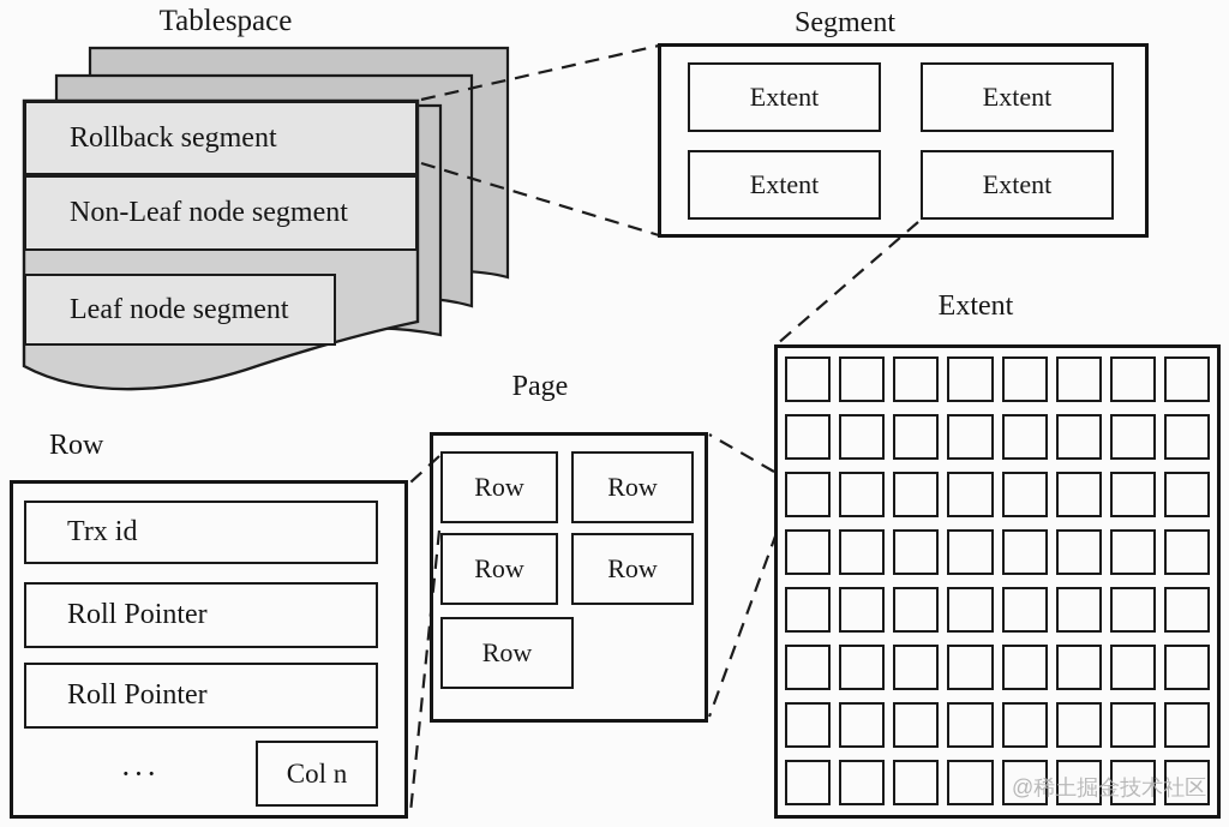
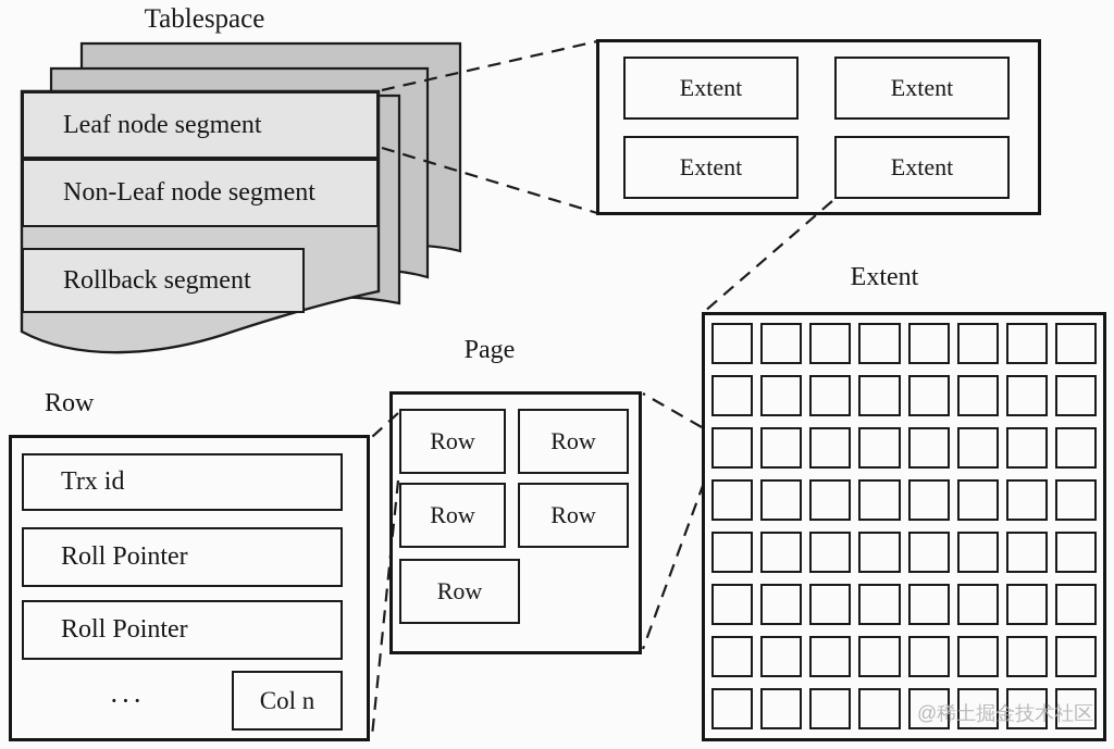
  Tablespace
- Segment
  Extent
  Page
  Row
- Rollback segment
+ Leaf node segment
  Non-Leaf node segment
- Leaf node segment
+ Rollback segment
  Extent
  Extent
  Extent
  Extent
  Row
  Row
  Row
  Row
  Row
  Trx id
  Roll Pointer
  Roll Pointer
  ···
  Col n
  @稀土掘金技术社区
